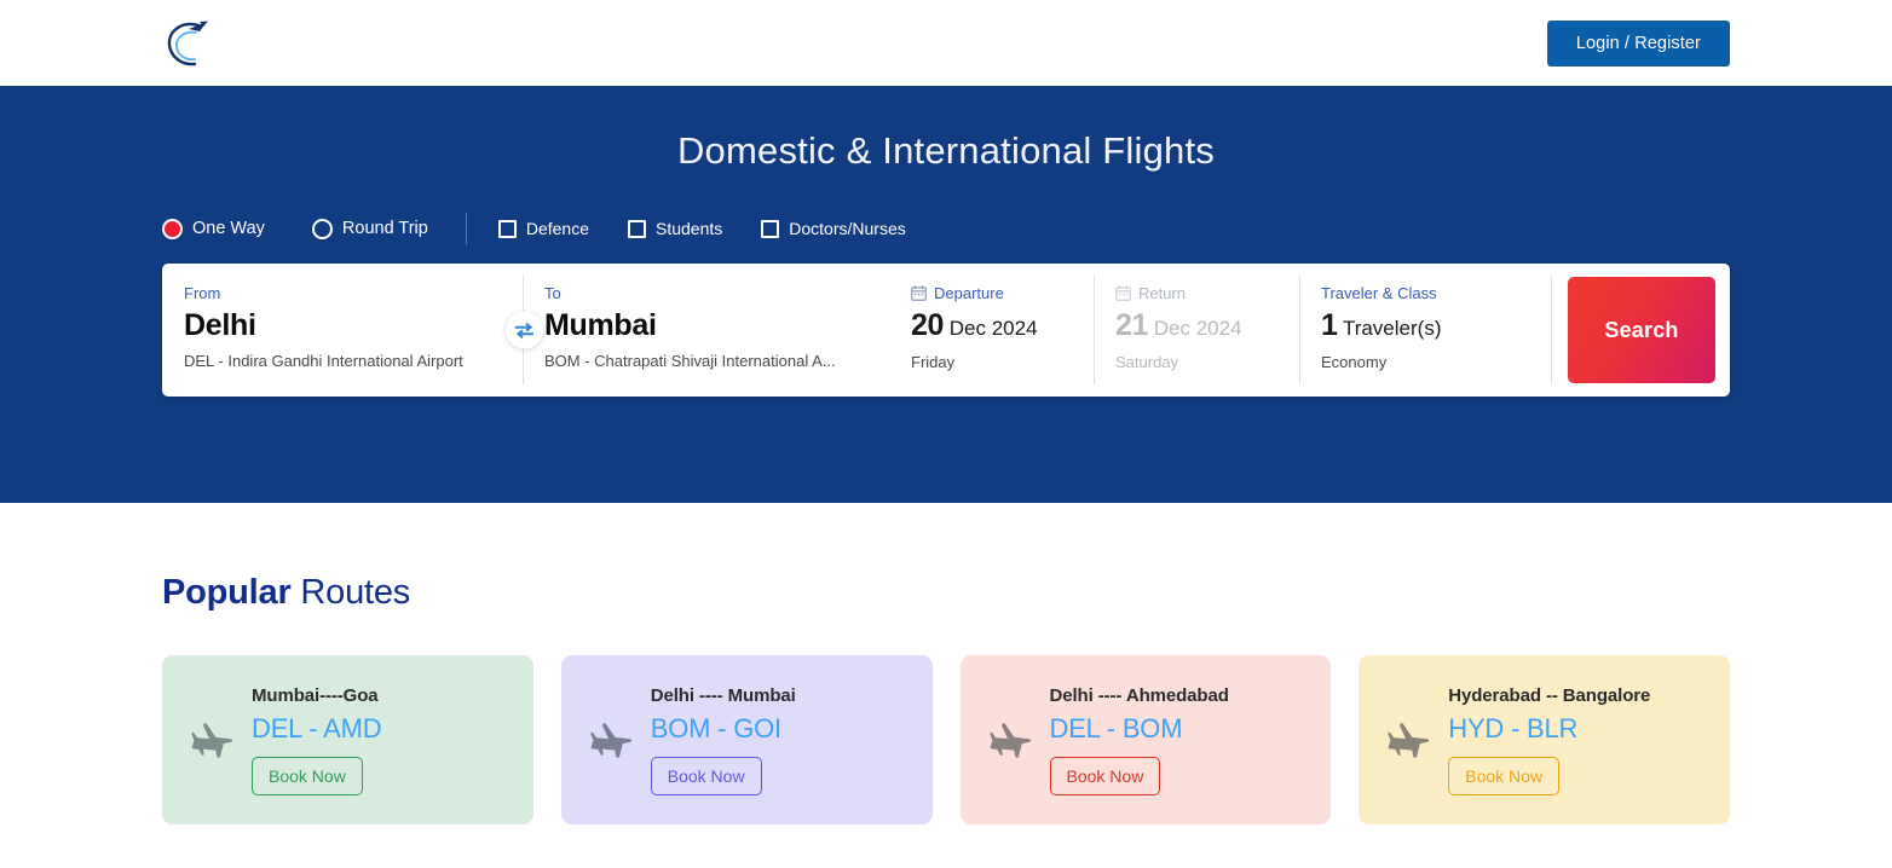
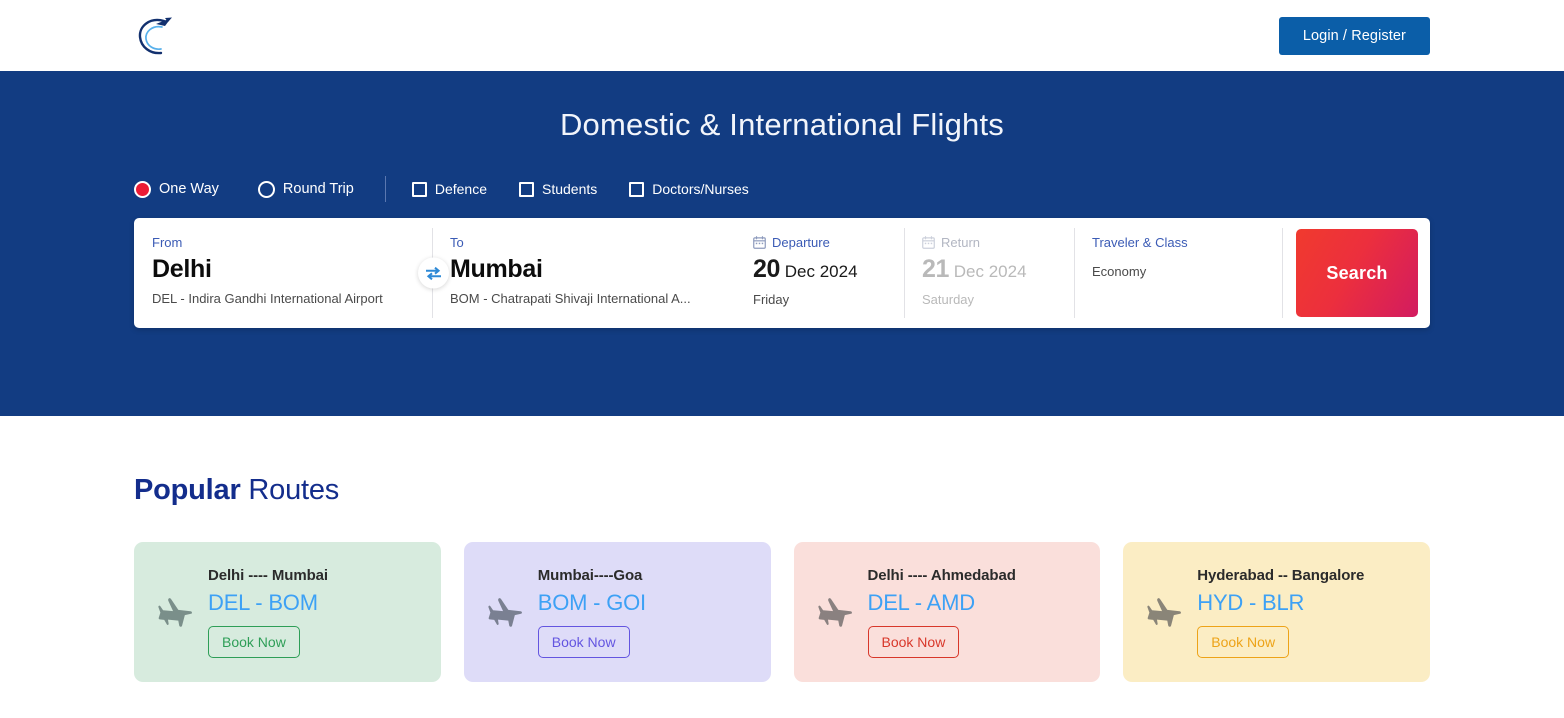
  Login / Register
  Domestic & International Flights
  One Way
  Round Trip
  Defence
  Students
  Doctors/Nurses
  From
  Delhi
  DEL - Indira Gandhi International Airport
  To
  Mumbai
  BOM - Chatrapati Shivaji International A...
  Departure
  20 Dec 2024
  Friday
  Return
  21 Dec 2024
  Saturday
  Traveler & Class
- 1 Traveler(s)
  Economy
  Search
  Popular Routes
- Mumbai----Goa
+ Delhi ---- Mumbai
- DEL - AMD
+ DEL - BOM
  Book Now
- Delhi ---- Mumbai
+ Mumbai----Goa
  BOM - GOI
  Book Now
  Delhi ---- Ahmedabad
- DEL - BOM
+ DEL - AMD
  Book Now
  Hyderabad -- Bangalore
  HYD - BLR
  Book Now
